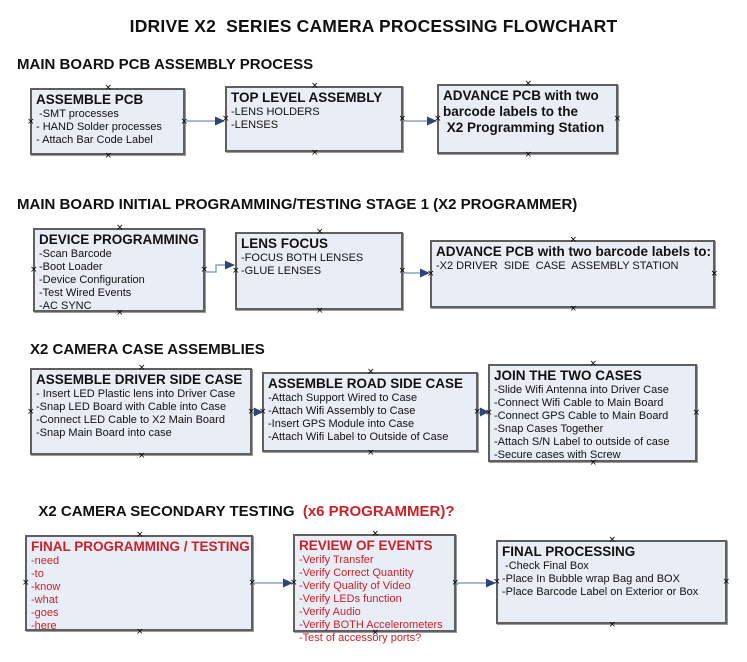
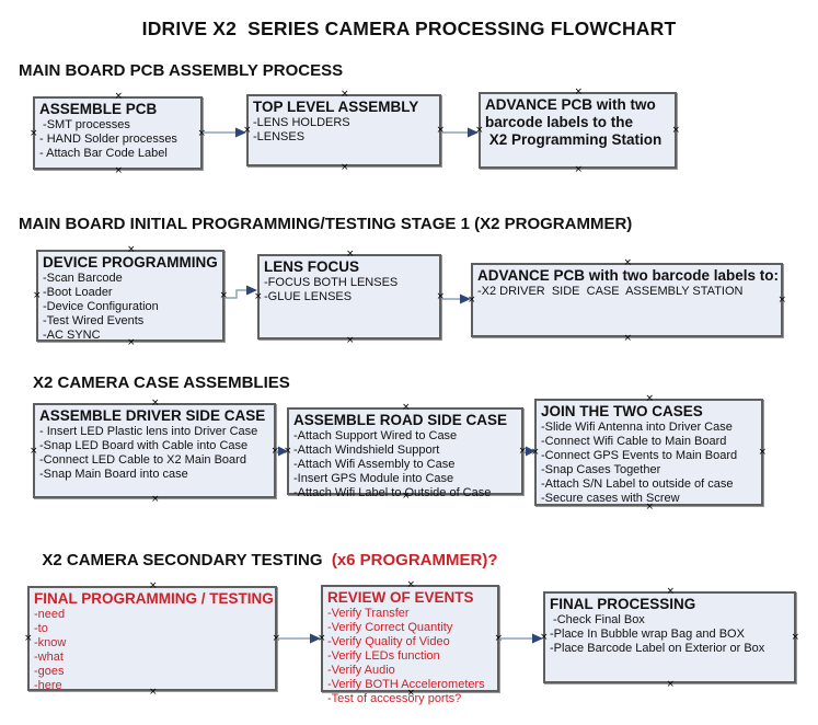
  IDRIVE X2 SERIES CAMERA PROCESSING FLOWCHART
  MAIN BOARD PCB ASSEMBLY PROCESS
  MAIN BOARD INITIAL PROGRAMMING/TESTING STAGE 1 (X2 PROGRAMMER)
  X2 CAMERA CASE ASSEMBLIES
  X2 CAMERA SECONDARY TESTING (x6 PROGRAMMER)?
  ASSEMBLE PCB
  -SMT processes
  - HAND Solder processes
  - Attach Bar Code Label
  ×
  ×
  ×
  ×
  TOP LEVEL ASSEMBLY
  -LENS HOLDERS
  -LENSES
  ×
  ×
  ×
  ×
  ADVANCE PCB with two
  barcode labels to the
  X2 Programming Station
  ×
  ×
  ×
  ×
  DEVICE PROGRAMMING
  -Scan Barcode
  -Boot Loader
  -Device Configuration
  -Test Wired Events
  -AC SYNC
  ×
  ×
  ×
  ×
  LENS FOCUS
  -FOCUS BOTH LENSES
  -GLUE LENSES
  ×
  ×
  ×
  ×
  ADVANCE PCB with two barcode labels to:
  -X2 DRIVER SIDE CASE ASSEMBLY STATION
  ×
  ×
  ×
  ×
  ASSEMBLE DRIVER SIDE CASE
  - Insert LED Plastic lens into Driver Case
  -Snap LED Board with Cable into Case
  -Connect LED Cable to X2 Main Board
  -Snap Main Board into case
  ×
  ×
  ×
  ×
  ASSEMBLE ROAD SIDE CASE
  -Attach Support Wired to Case
+ -Attach Windshield Support
  -Attach Wifi Assembly to Case
  -Insert GPS Module into Case
  -Attach Wifi Label to Outside of Case
  ×
  ×
  ×
  JOIN THE TWO CASES
  -Slide Wifi Antenna into Driver Case
  -Connect Wifi Cable to Main Board
- -Connect GPS Cable to Main Board
+ -Connect GPS Events to Main Board
  -Snap Cases Together
  -Attach S/N Label to outside of case
  -Secure cases with Screw
  ×
  ×
  ×
  ×
  FINAL PROGRAMMING / TESTING
  -need
  -to
  -know
  -what
  -goes
  -here
  ×
  ×
  ×
  ×
  REVIEW OF EVENTS
  -Verify Transfer
  -Verify Correct Quantity
  -Verify Quality of Video
  -Verify LEDs function
  -Verify Audio
  -Verify BOTH Accelerometers
  -Test of accessory ports?
  ×
  ×
  ×
  ×
  FINAL PROCESSING
  -Check Final Box
  -Place In Bubble wrap Bag and BOX
  -Place Barcode Label on Exterior or Box
  ×
  ×
  ×
  ×
